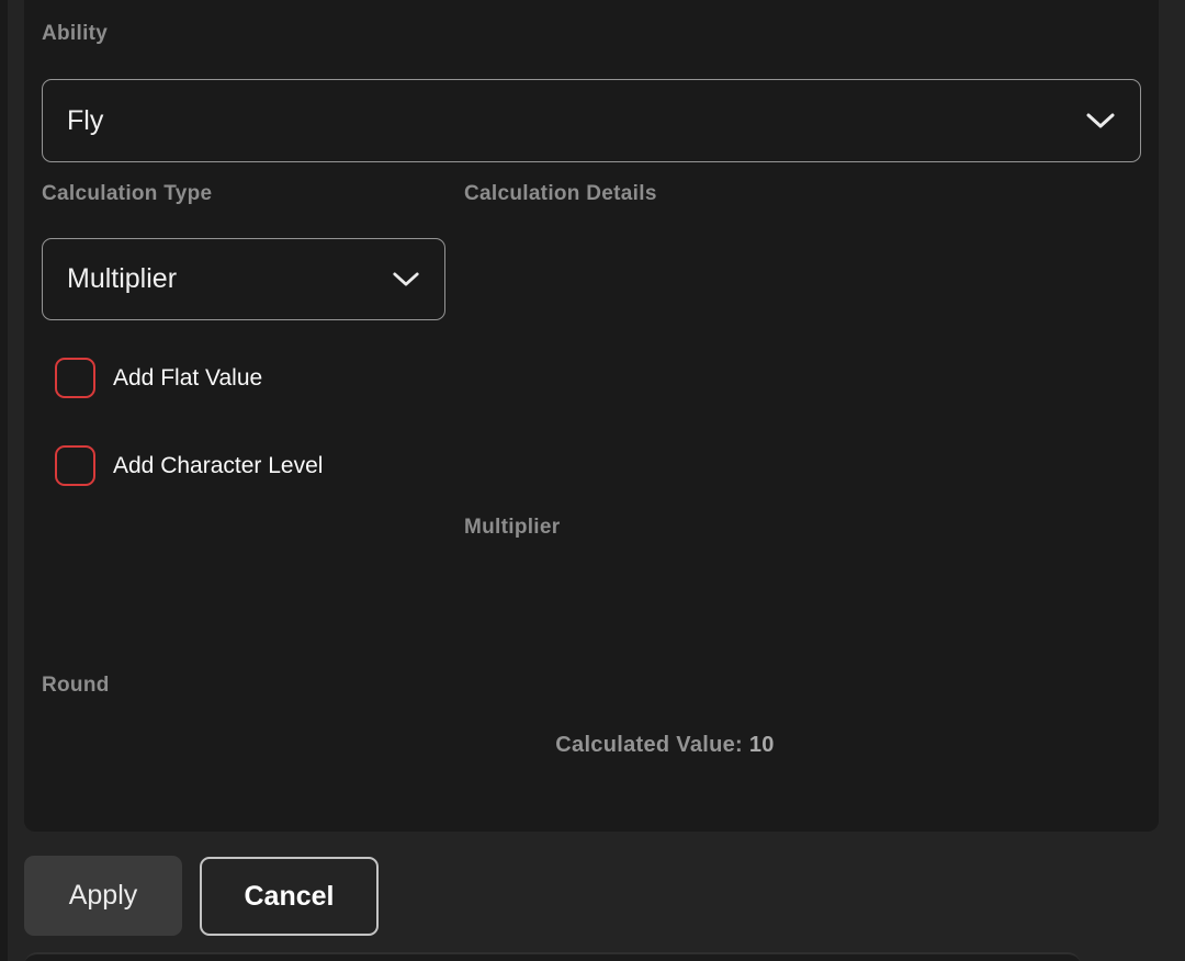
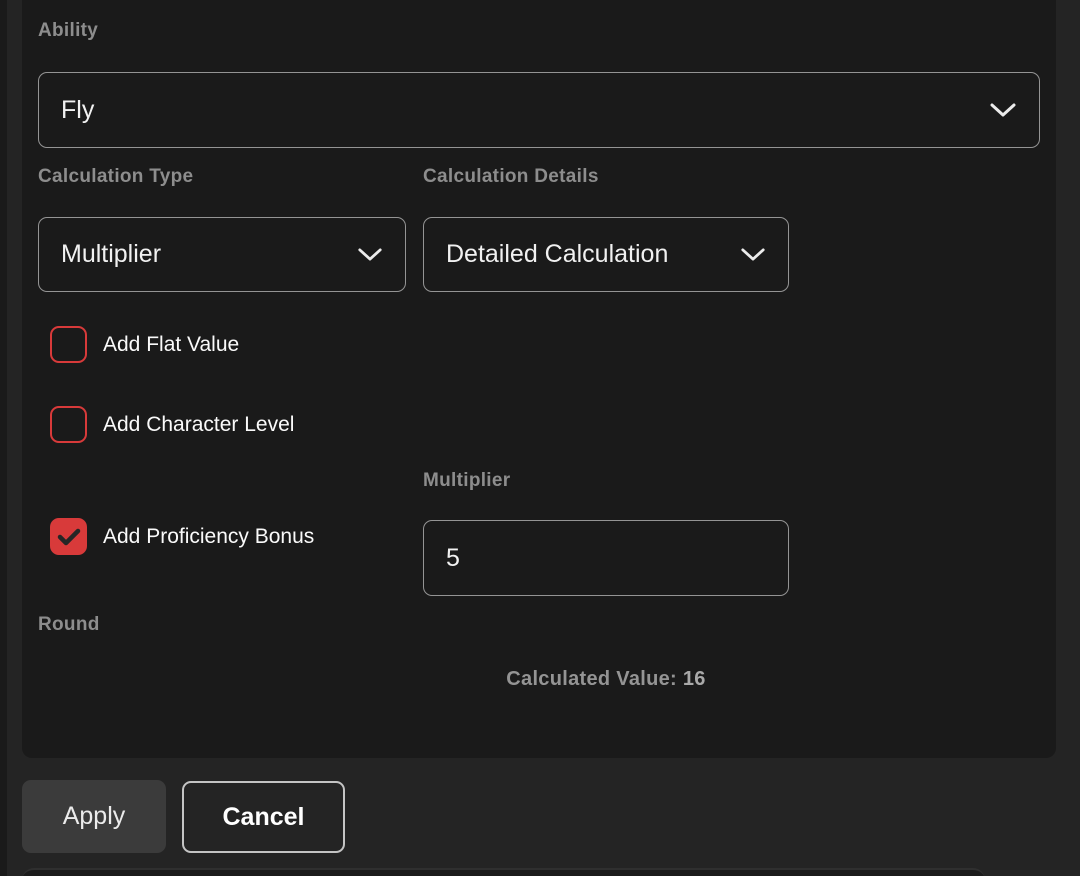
  Ability
  Fly
  Calculation Type
  Calculation Details
  Multiplier
+ Detailed Calculation
  Add Flat Value
  Add Character Level
  Multiplier
+ Add Proficiency Bonus
+ 5
  Round
- Calculated Value: 10
+ Calculated Value: 16
  Apply
  Cancel
